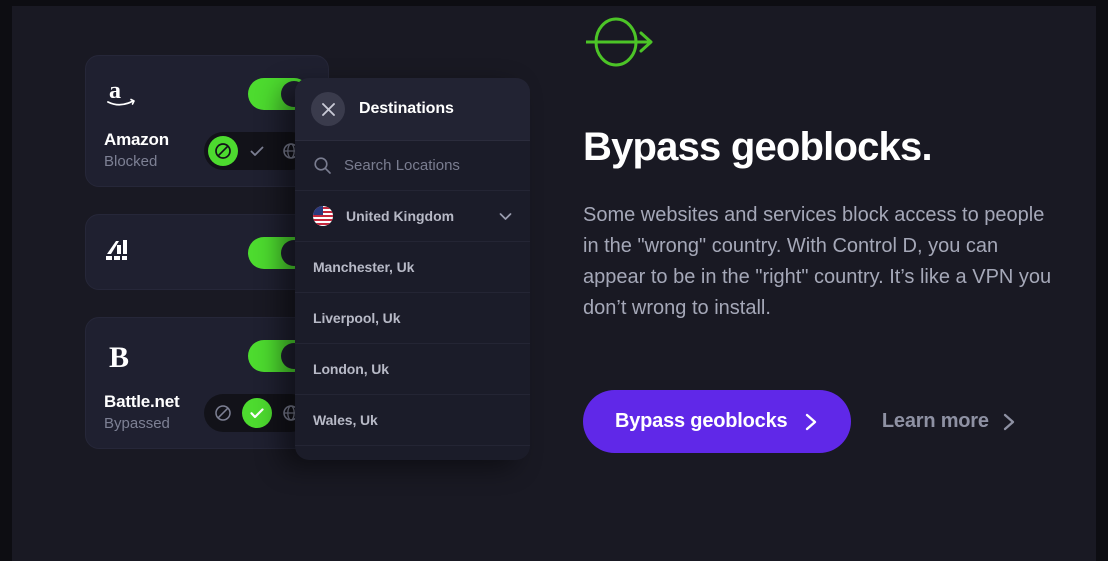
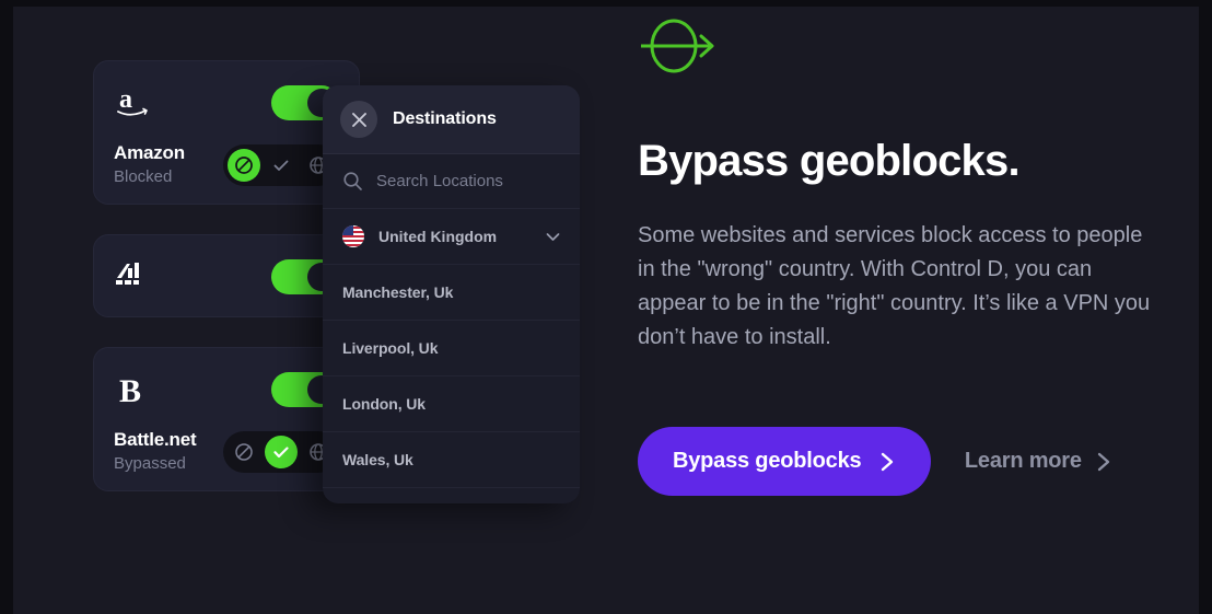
  a
  Amazon
  Blocked
  B
  Battle.net
  Bypassed
  Destinations
  Search Locations
  United Kingdom
  Manchester, Uk
  Liverpool, Uk
  London, Uk
  Wales, Uk
  Bypass geoblocks.
- Some websites and services block access to people in the "wrong" country. With Control D, you can appear to be in the "right" country. It’s like a VPN you don’t wrong to install.
+ Some websites and services block access to people in the "wrong" country. With Control D, you can appear to be in the "right" country. It’s like a VPN you don’t have to install.
  Bypass geoblocks
  Learn more
